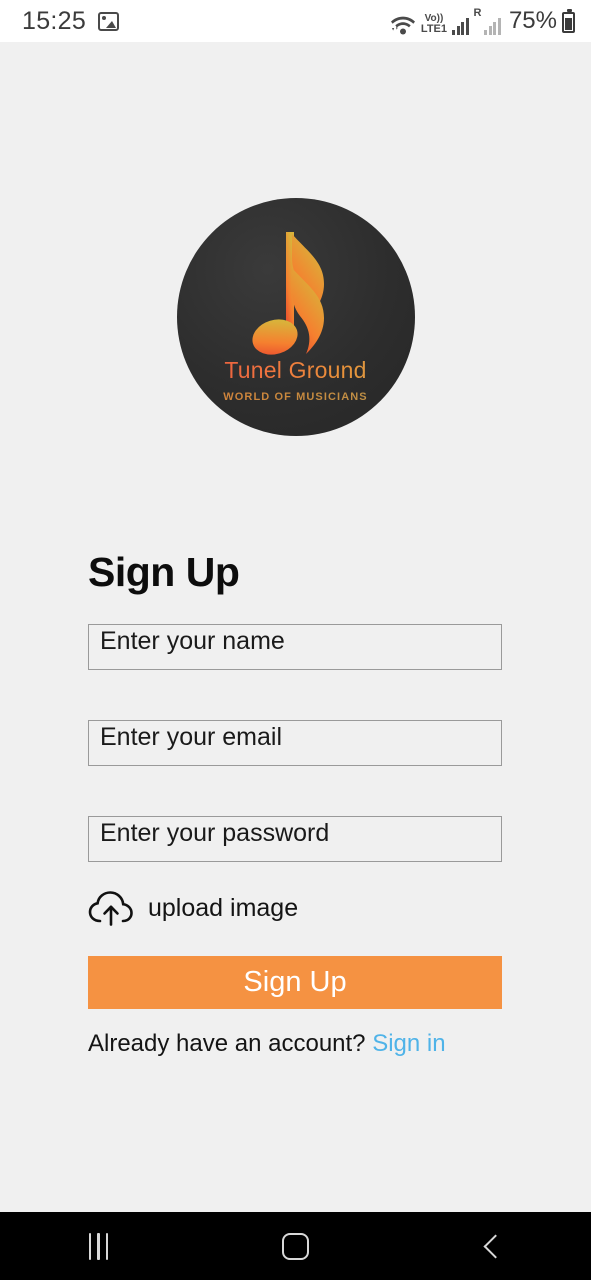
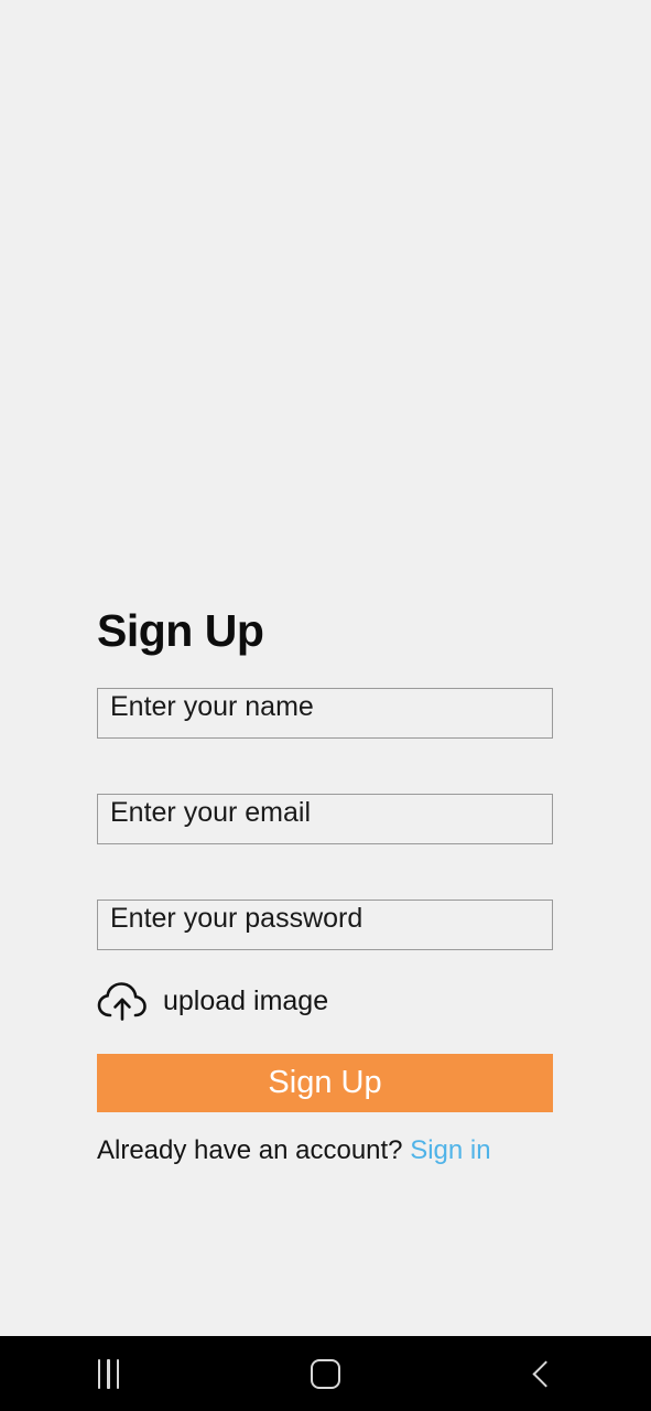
- 15:25
- Vo))
- LTE1
- R
- 75%
- Tunel Ground
- WORLD OF MUSICIANS
  Sign Up
  Enter your name
  Enter your email
  Enter your password
  upload image
  Sign Up
  Already have an account? Sign in
